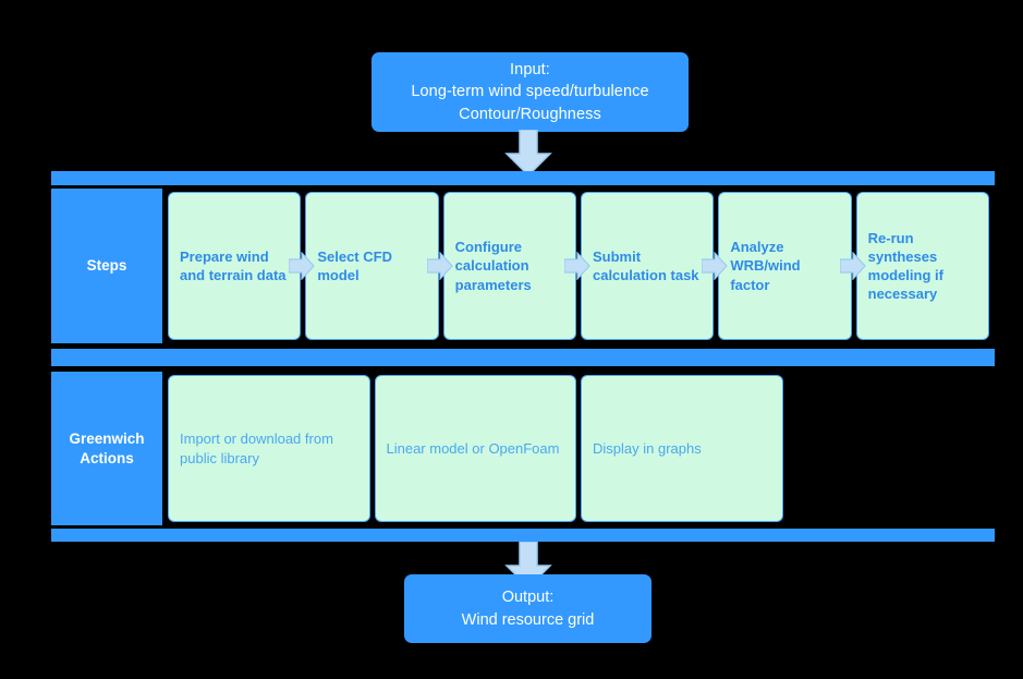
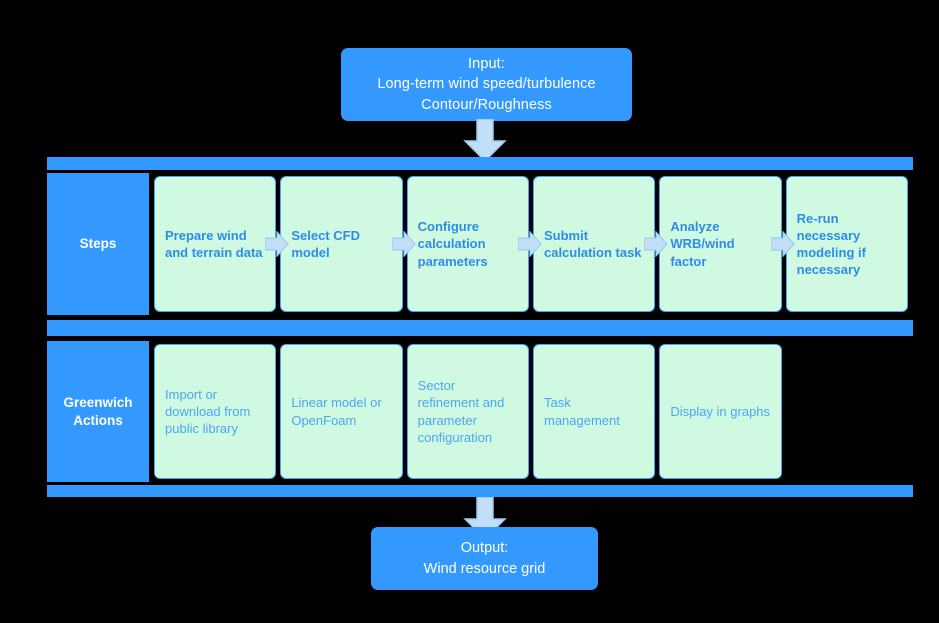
  Input:
  Long-term wind speed/turbulence
  Contour/Roughness
  Steps
  Prepare wind and terrain data
  Select CFD model
  Configure calculation parameters
  Submit calculation task
  Analyze WRB/wind factor
- Re-run syntheses modeling if necessary
+ Re-run necessary modeling if necessary
  Greenwich Actions
  Import or download from public library
  Linear model or OpenFoam
+ Sector refinement and parameter configuration
+ Task management
  Display in graphs
  Output:
  Wind resource grid
